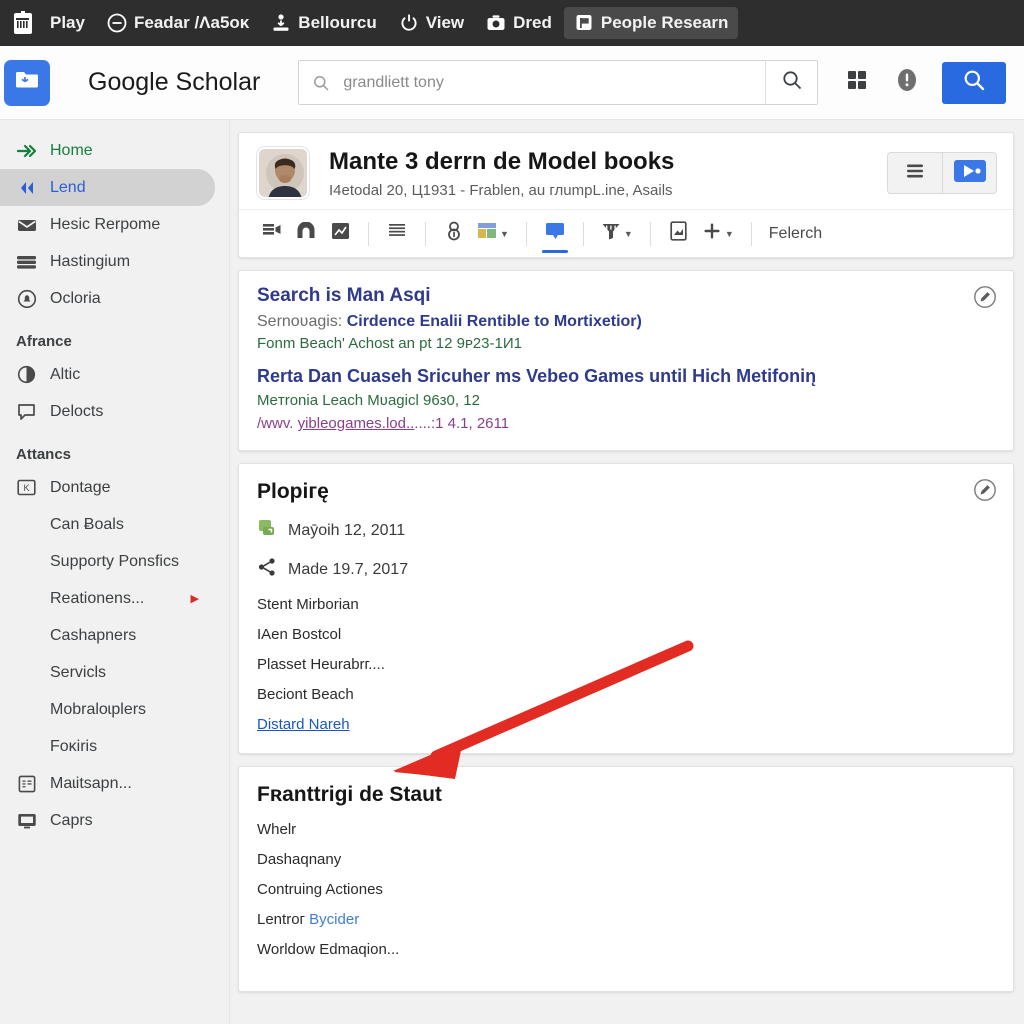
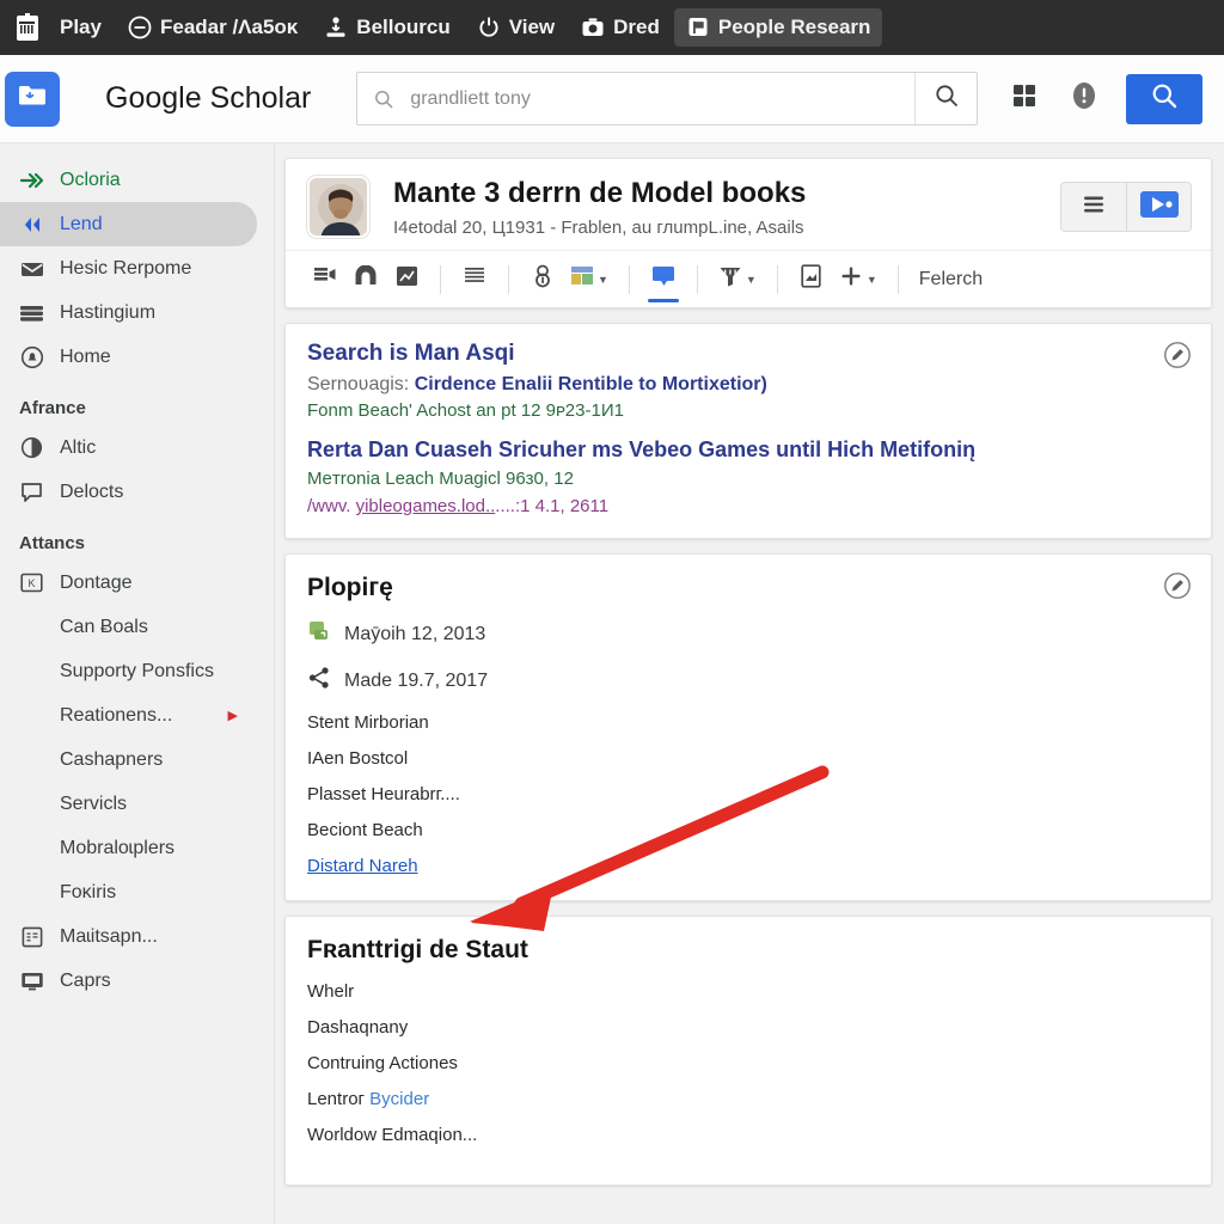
  Play
  Feadar /Ʌа5oκ
  Bellourcu
  View
  Dred
  People Researn
  Google Scholar
  grandliett tony
- Home
+ Ocloria
  Lend
  Hesic Rerpome
  Hastingium
- Ocloria
+ Home
  Afrance
  Altic
  Delocts
  Attancs
  K
  Dontage
  Can Ƀoals
  Supportу Ponsfics
  Reationens...
  ▶
  Cashapners
  Servicls
  Mobraloɩplers
  Foκiris
  Maɩitsapn...
  Caprs
  Mante 3 derrn de Model books
  I4etodal 20, Ц1931 - Frablen, au глumpL.ine, Asails
  ▼
  ▼
  ▼
  Felerch
  Search is Man Asqi
  Sernoʋagis: Cirdence Enalii Rentible to Mortiхetior)
  Fonm Beach' Achost an pt 12 9ᴩ23-1И1
  Rerta Dan Cuaseh Sricuher ms Vebeo Games until Hich Metifonin̨
  Meтronia Leach Mʋagicl 96з0, 12
  /wwv. yibleogames.lod......:1 4.1, 2611
  Plopiгę
- Maȳoih 12, 2011
+ Maȳoih 12, 2013
  Made 19.7, 2017
  Stent Mirborian
  IАen Bostcol
  Plasset Heurabrг....
  Beciont Beach
  Distard Narеh
  Fʀanttrigi de Staut
  Whelr
  Dashaqnany
  Contruing Actiones
  Lentroг Bycider
  Worldow Edmaqion...
